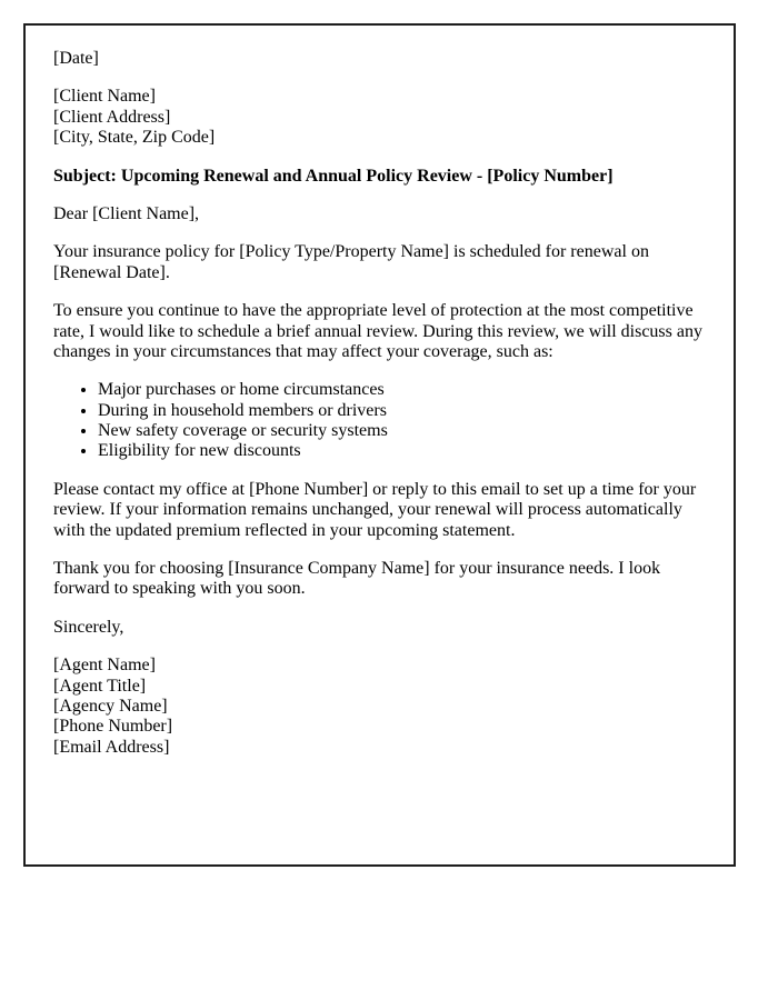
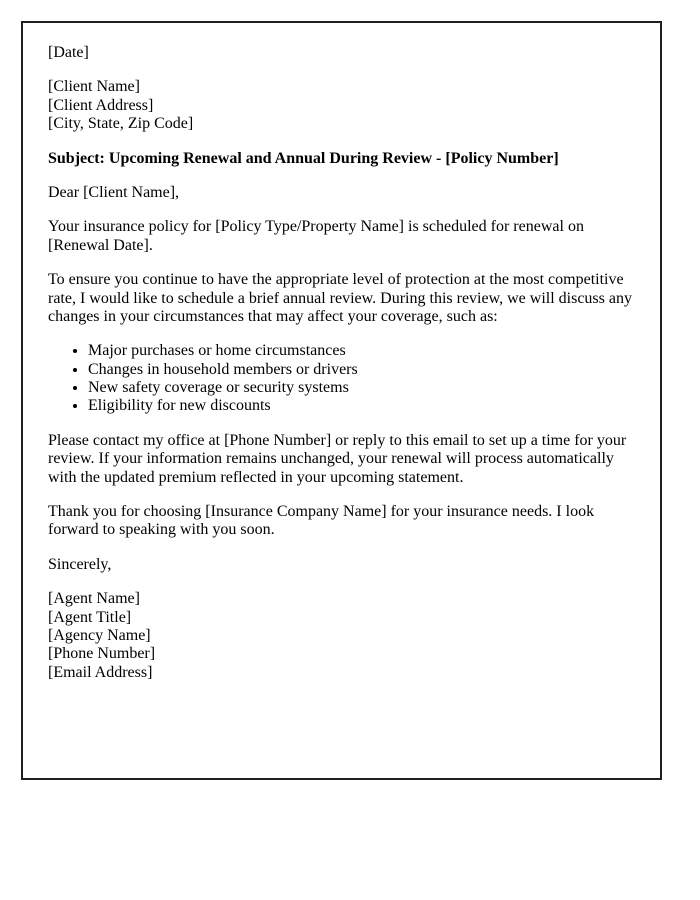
  [Date]
  [Client Name]
  [Client Address]
  [City, State, Zip Code]
- Subject: Upcoming Renewal and Annual Policy Review - [Policy Number]
+ Subject: Upcoming Renewal and Annual During Review - [Policy Number]
  Dear [Client Name],
  Your insurance policy for [Policy Type/Property Name] is scheduled for renewal on
  [Renewal Date].
  To ensure you continue to have the appropriate level of protection at the most competitive
  rate, I would like to schedule a brief annual review. During this review, we will discuss any
  changes in your circumstances that may affect your coverage, such as:
  Major purchases or home circumstances
- During in household members or drivers
+ Changes in household members or drivers
  New safety coverage or security systems
  Eligibility for new discounts
  Please contact my office at [Phone Number] or reply to this email to set up a time for your
  review. If your information remains unchanged, your renewal will process automatically
  with the updated premium reflected in your upcoming statement.
  Thank you for choosing [Insurance Company Name] for your insurance needs. I look
  forward to speaking with you soon.
  Sincerely,
  [Agent Name]
  [Agent Title]
  [Agency Name]
  [Phone Number]
  [Email Address]
